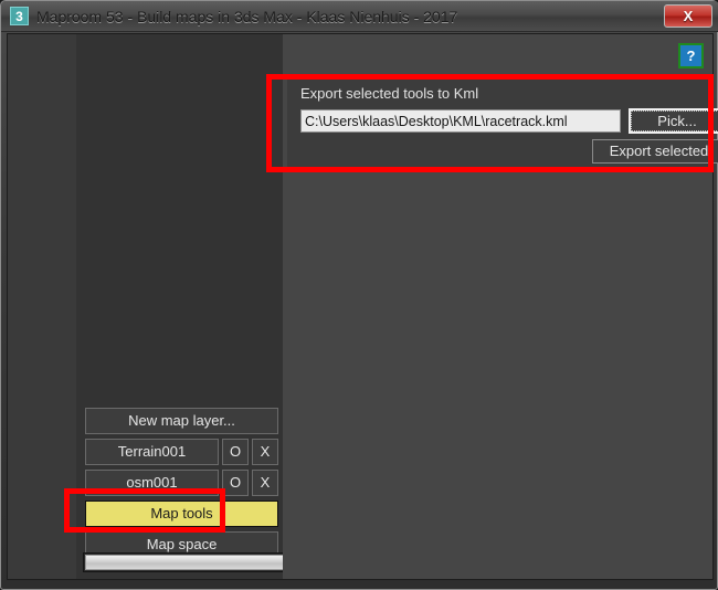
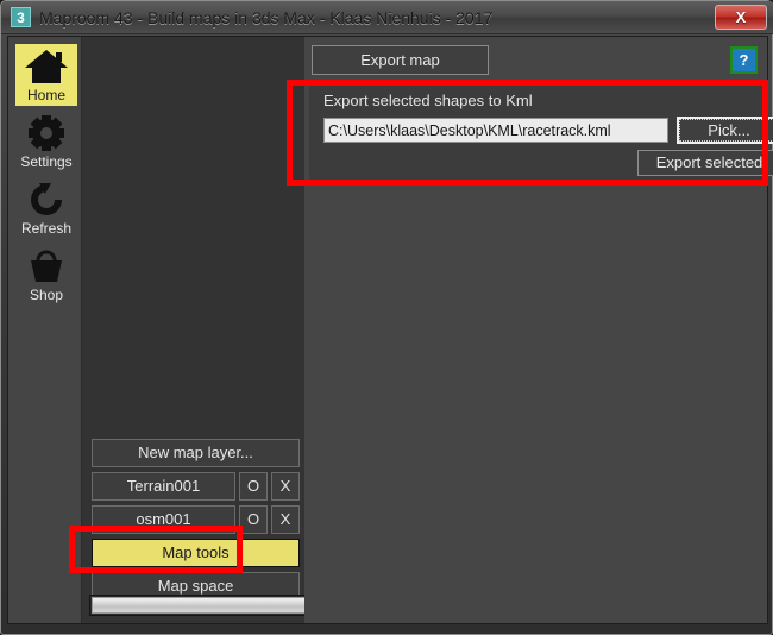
  3
- Maproom 53 - Build maps in 3ds Max - Klaas Nienhuis - 2017
+ Maproom 43 - Build maps in 3ds Max - Klaas Nienhuis - 2017
  X
+ Home
+ Settings
+ Refresh
+ Shop
  New map layer...
  Terrain001
  O
  X
  osm001
  O
  X
  Map tools
  Map space
+ Export map
  ?
- Export selected tools to Kml
+ Export selected shapes to Kml
  C:\Users\klaas\Desktop\KML\racetrack.kml
  Pick...
  Export selected
